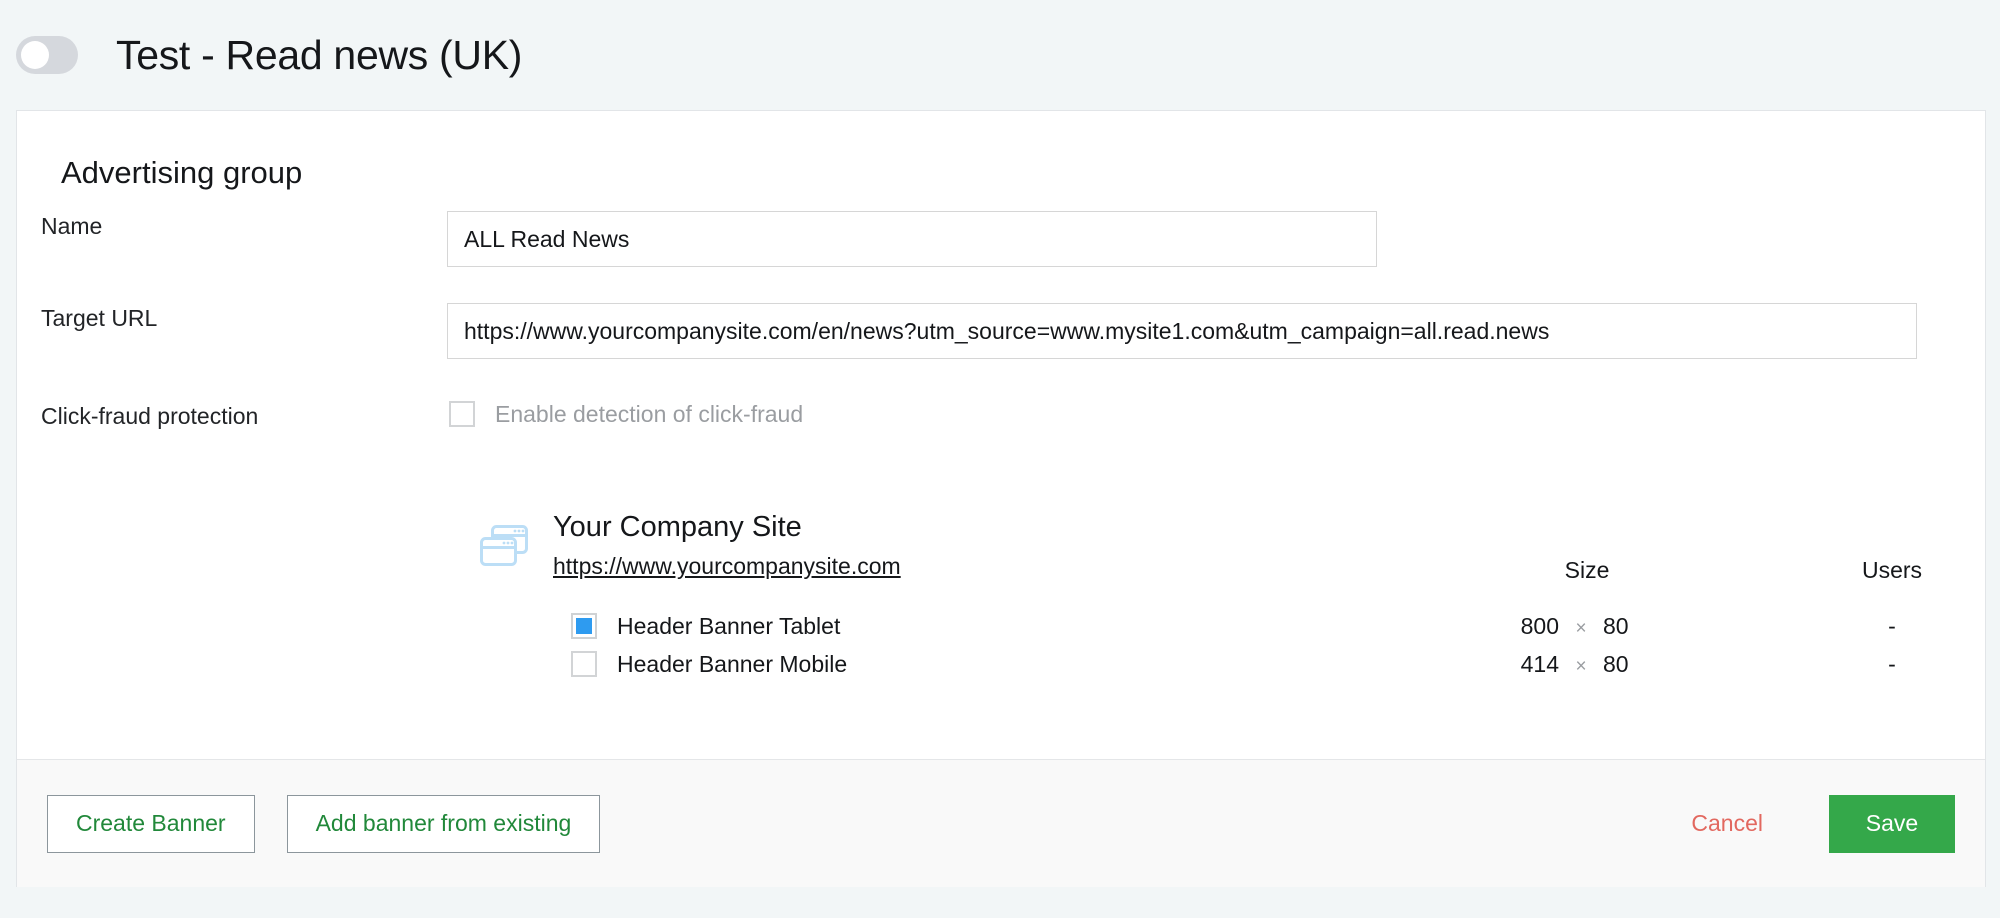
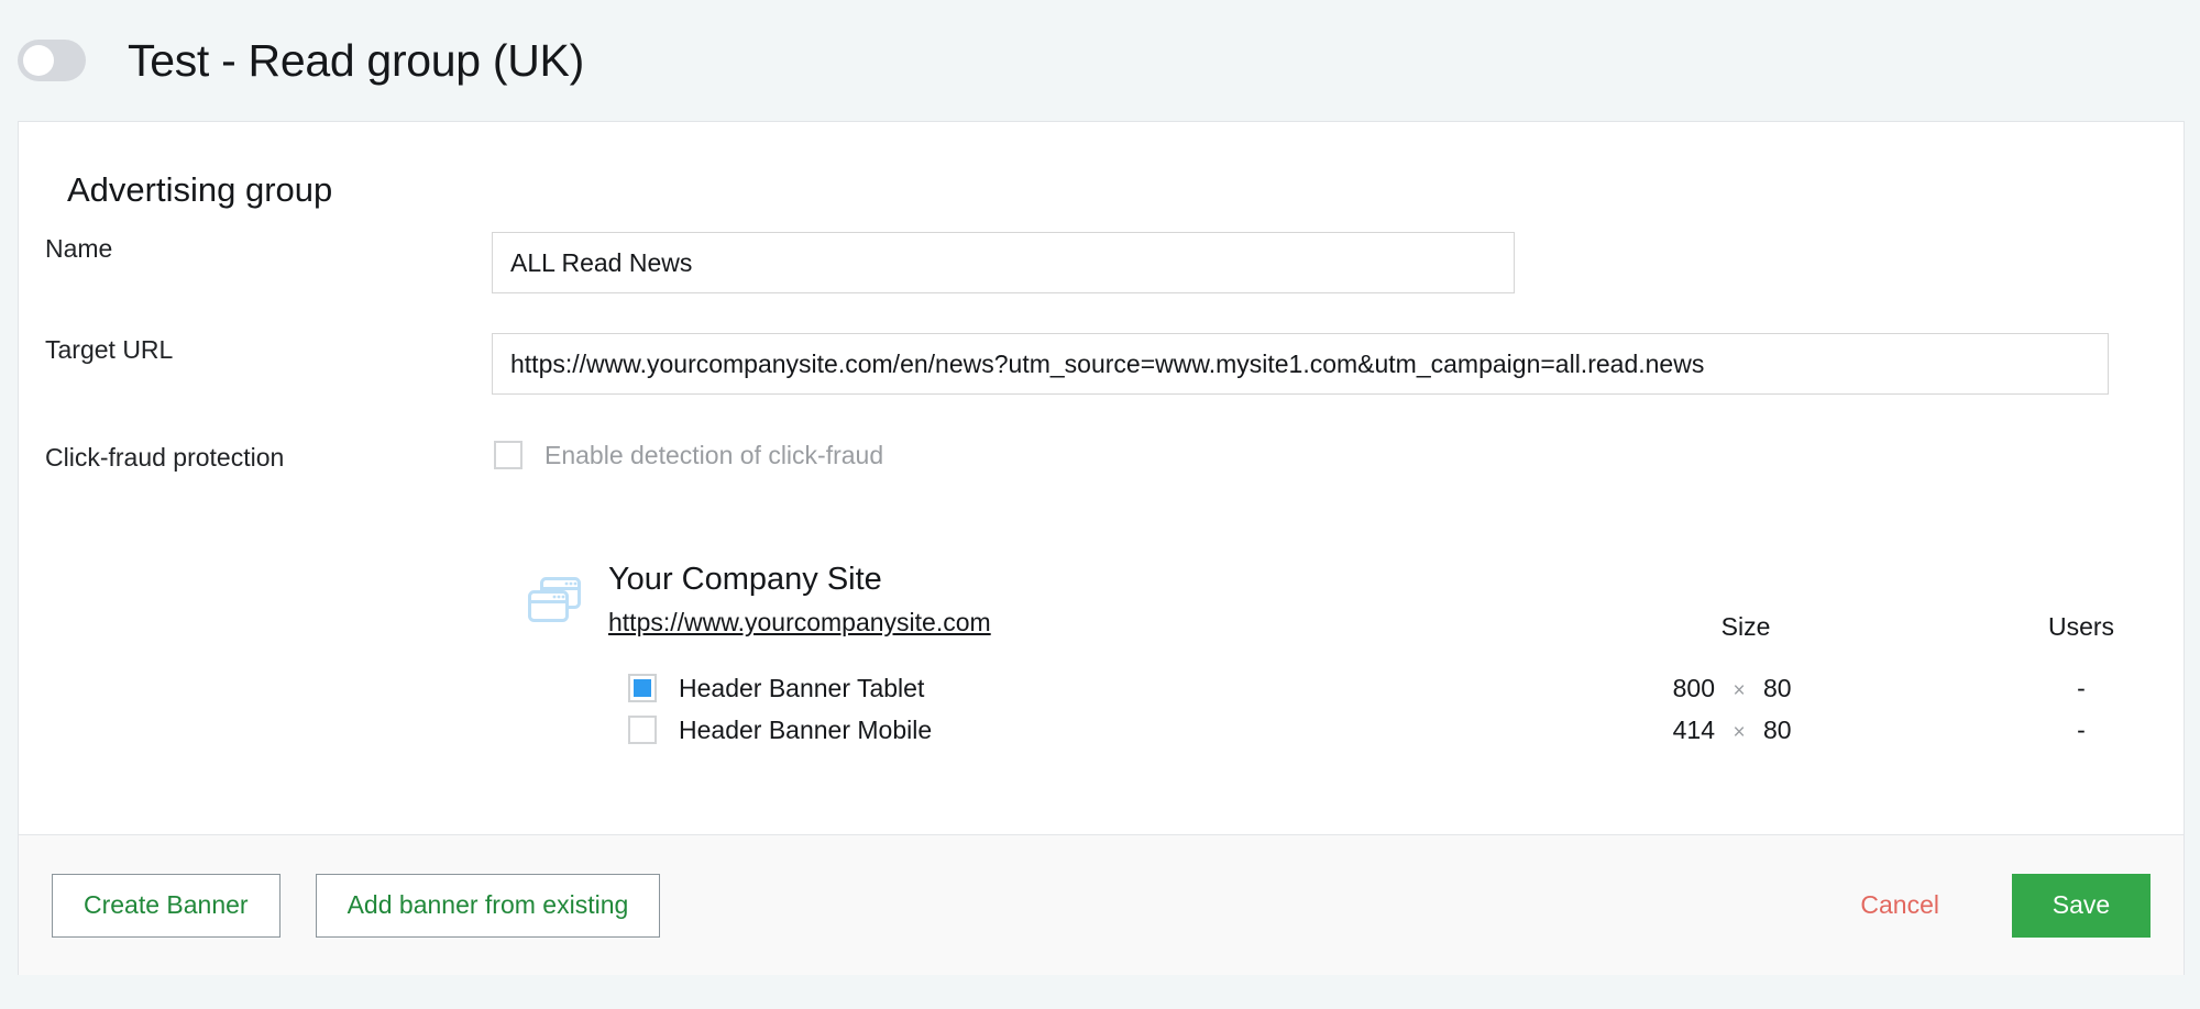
- Test - Read news (UK)
+ Test - Read group (UK)
  Advertising group
  Name
  ALL Read News
  Target URL
  https://www.yourcompanysite.com/en/news?utm_source=www.mysite1.com&utm_campaign=all.read.news
  Click-fraud protection
  Enable detection of click-fraud
  Your Company Site
  https://www.yourcompanysite.com
  Size
  Users
  Header Banner Tablet
  800
  ×
  80
  -
  Header Banner Mobile
  414
  ×
  80
  -
  Create Banner
  Add banner from existing
  Cancel
  Save
